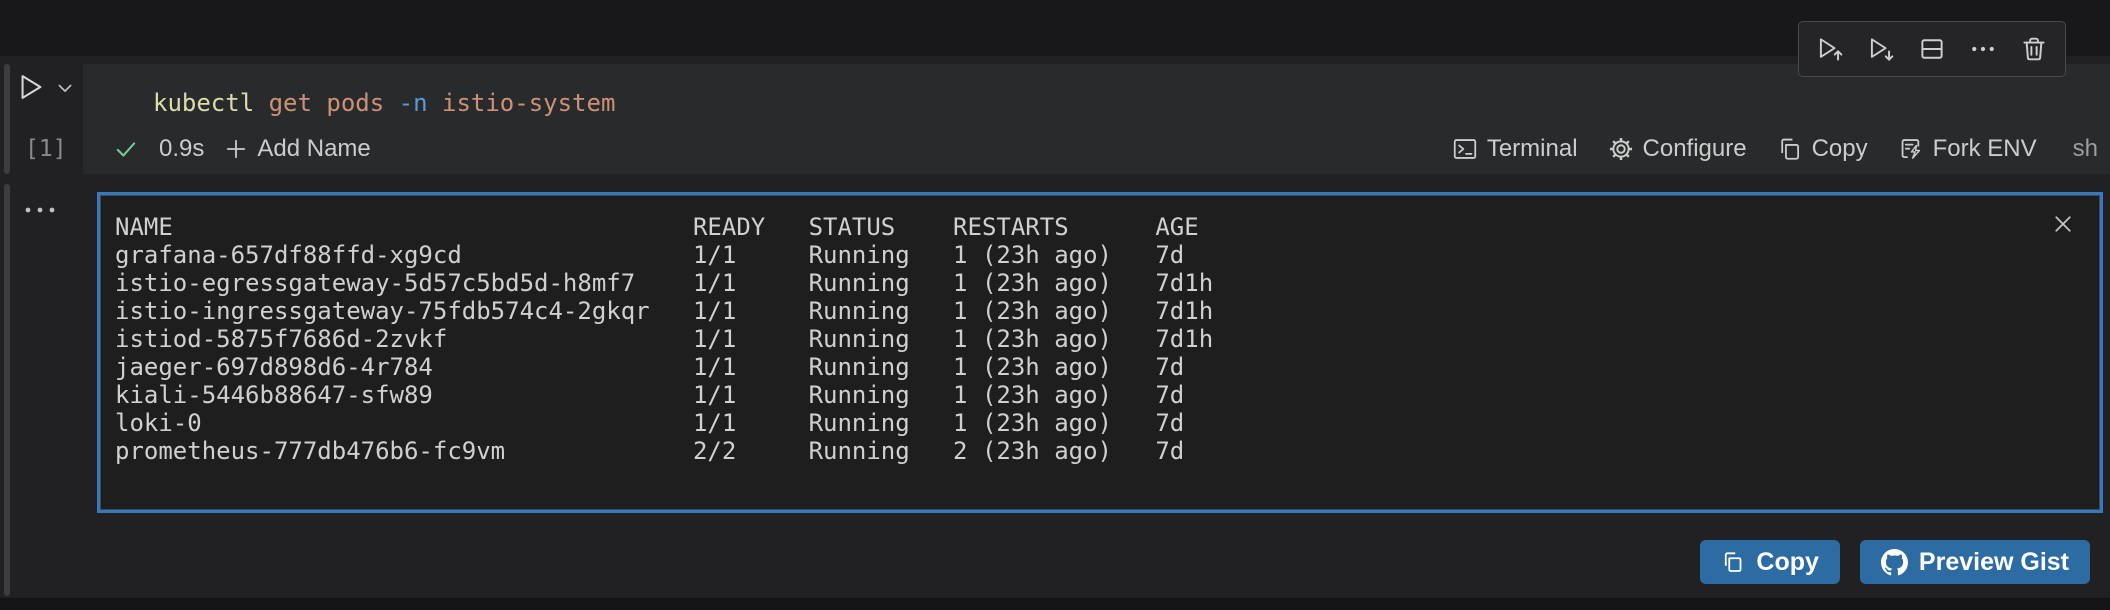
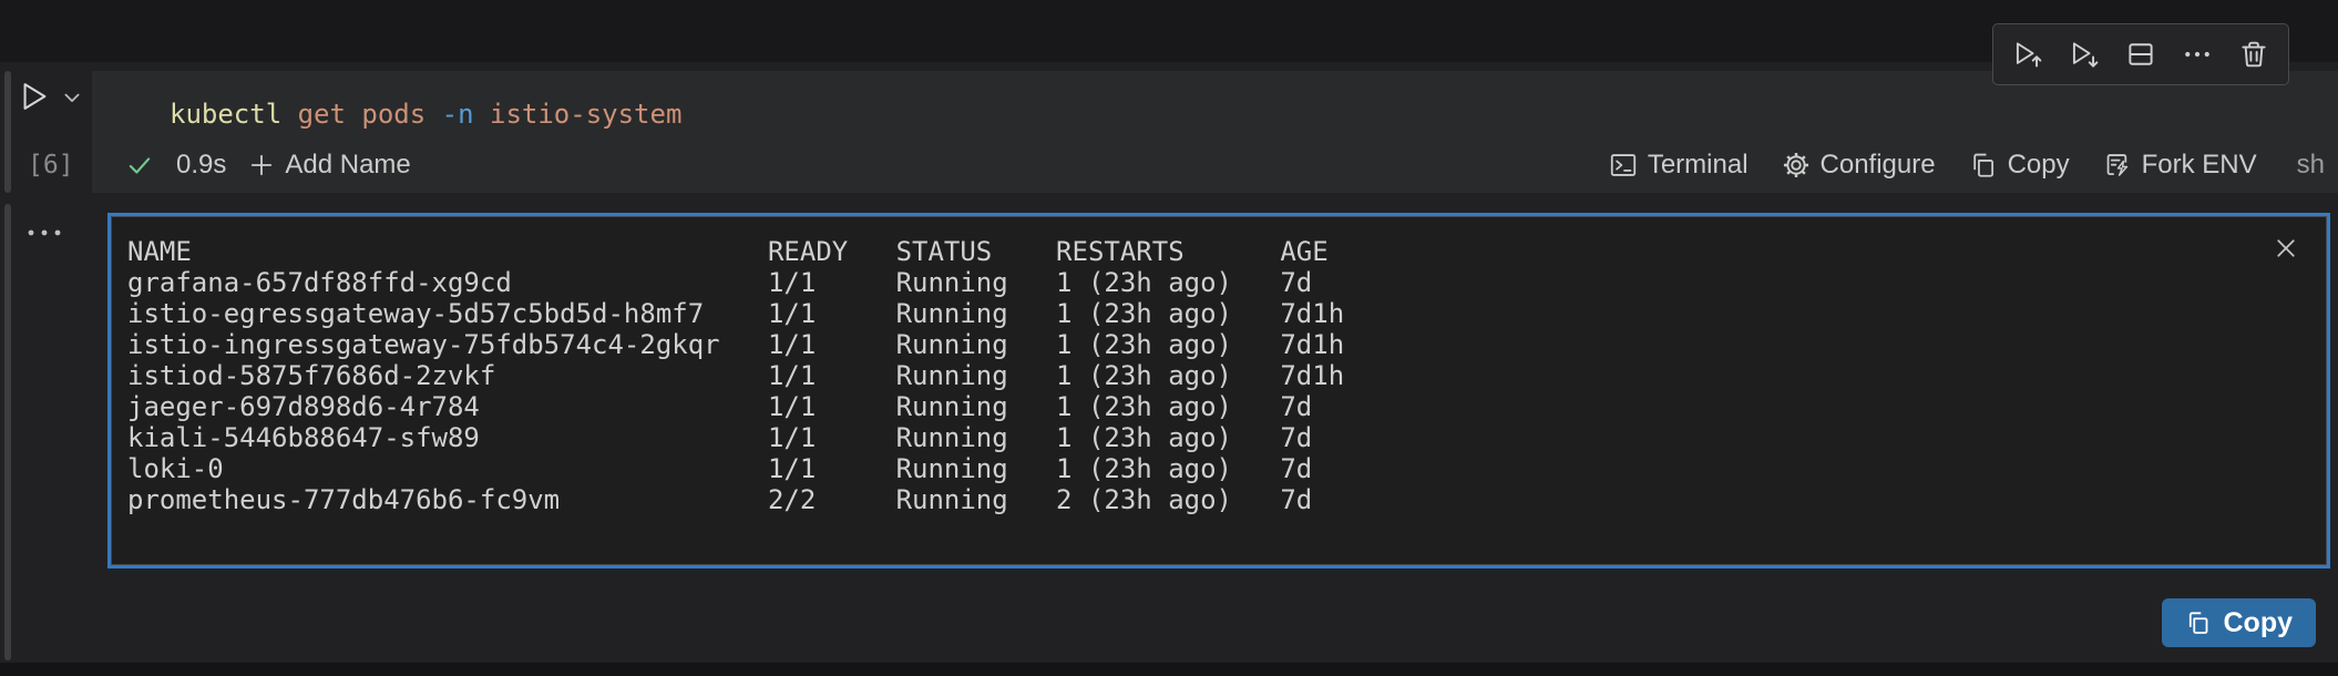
- [1]
+ [6]
  kubectl get pods -n istio-system
  0.9s
  Add Name
  Terminal
  Configure
  Copy
  Fork ENV
  sh
  NAME READY STATUS RESTARTS AGE
  grafana-657df88ffd-xg9cd 1/1 Running 1 (23h ago) 7d
  istio-egressgateway-5d57c5bd5d-h8mf7 1/1 Running 1 (23h ago) 7d1h
  istio-ingressgateway-75fdb574c4-2gkqr 1/1 Running 1 (23h ago) 7d1h
  istiod-5875f7686d-2zvkf 1/1 Running 1 (23h ago) 7d1h
  jaeger-697d898d6-4r784 1/1 Running 1 (23h ago) 7d
  kiali-5446b88647-sfw89 1/1 Running 1 (23h ago) 7d
  loki-0 1/1 Running 1 (23h ago) 7d
  prometheus-777db476b6-fc9vm 2/2 Running 2 (23h ago) 7d
  Copy
- Preview Gist
